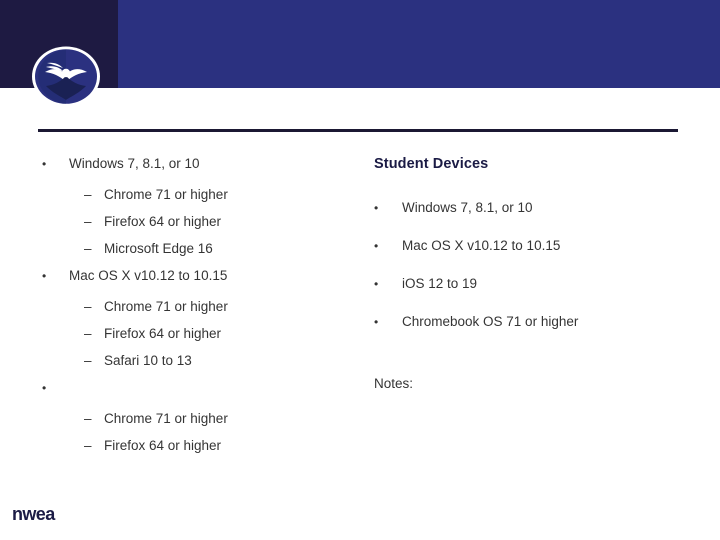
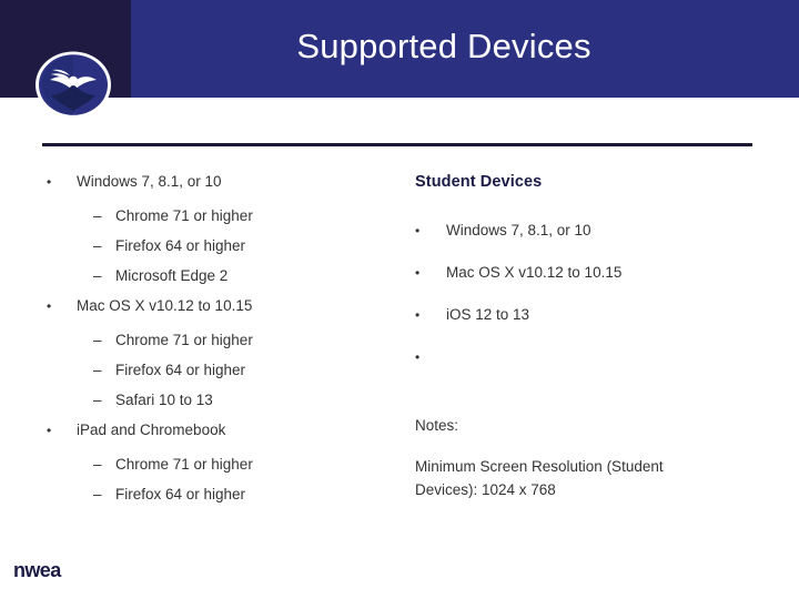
+ Supported Devices
  •
  Windows 7, 8.1, or 10
  –
  Chrome 71 or higher
  –
  Firefox 64 or higher
  –
- Microsoft Edge 16
+ Microsoft Edge 2
  •
  Mac OS X v10.12 to 10.15
  –
  Chrome 71 or higher
  –
  Firefox 64 or higher
  –
  Safari 10 to 13
  •
+ iPad and Chromebook
  –
  Chrome 71 or higher
  –
  Firefox 64 or higher
  Student Devices
  •
  Windows 7, 8.1, or 10
  •
  Mac OS X v10.12 to 10.15
  •
- iOS 12 to 19
+ iOS 12 to 13
  •
- Chromebook OS 71 or higher
  Notes:
+ Minimum Screen Resolution (Student Devices): 1024 x 768
  nwea
